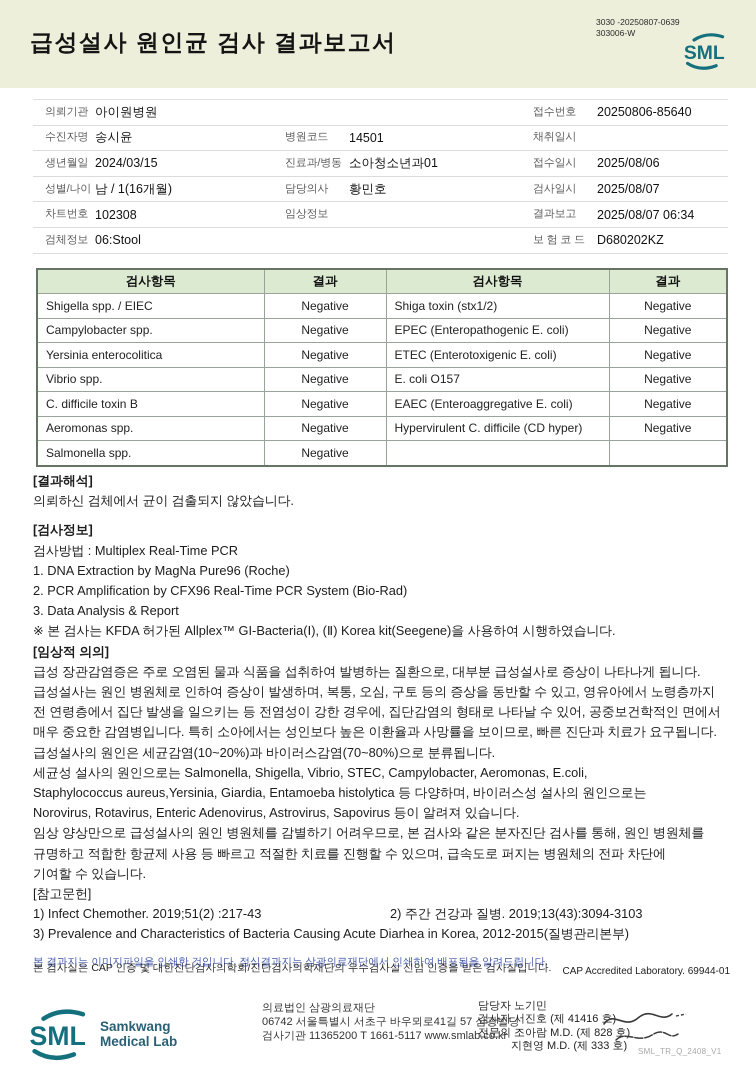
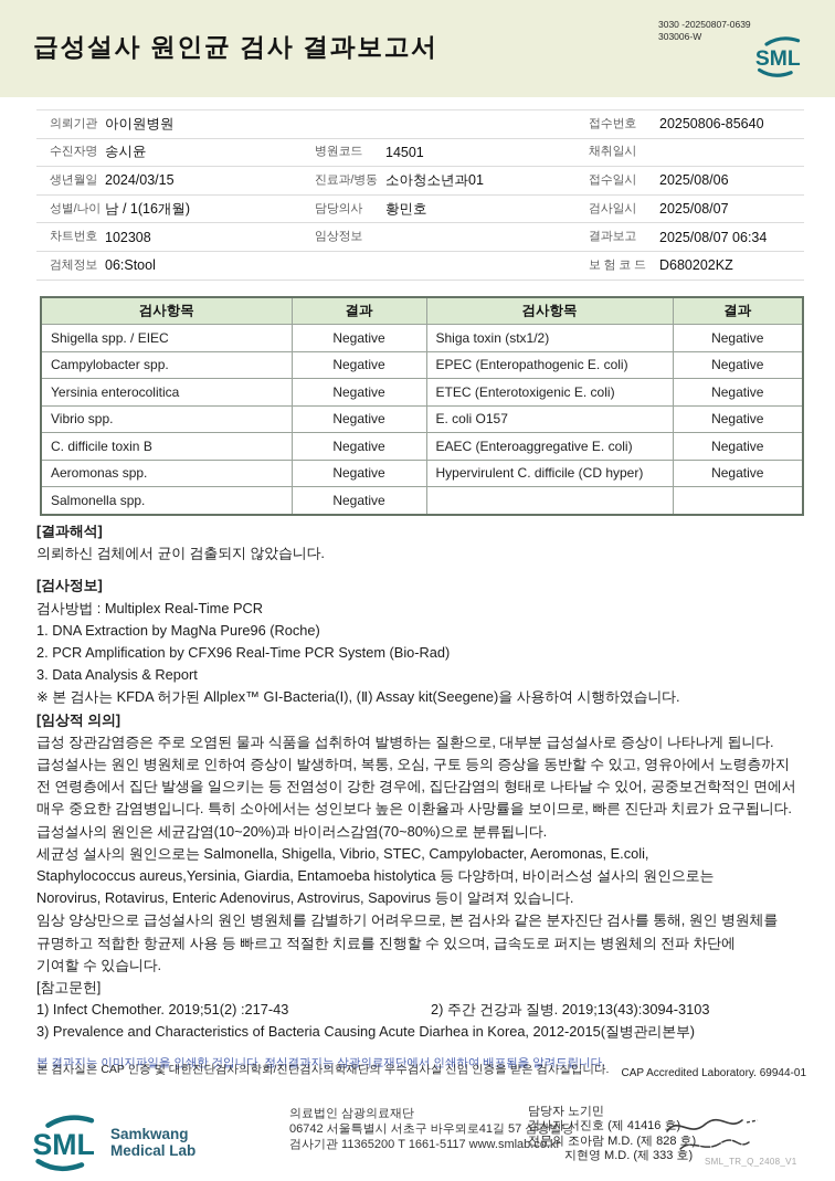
  급성설사 원인균 검사 결과보고서
  3030 -20250807-0639
  303006-W
  SML
  의뢰기관
  아이원병원
  접수번호
  20250806-85640
  수진자명
  송시윤
  병원코드
  14501
  채취일시
  생년월일
  2024/03/15
  진료과/병동
  소아청소년과01
  접수일시
  2025/08/06
  성별/나이
  남 / 1(16개월)
  담당의사
  황민호
  검사일시
  2025/08/07
  차트번호
  102308
  임상정보
  결과보고
  2025/08/07 06:34
  검체정보
  06:Stool
  보 험 코 드
  D680202KZ
  검사항목	결과	검사항목	결과
  Shigella spp. / EIEC	Negative	Shiga toxin (stx1/2)	Negative
  Campylobacter spp.	Negative	EPEC (Enteropathogenic E. coli)	Negative
  Yersinia enterocolitica	Negative	ETEC (Enterotoxigenic E. coli)	Negative
  Vibrio spp.	Negative	E. coli O157	Negative
  C. difficile toxin B	Negative	EAEC (Enteroaggregative E. coli)	Negative
  Aeromonas spp.	Negative	Hypervirulent C. difficile (CD hyper)	Negative
  Salmonella spp.	Negative
  [결과해석]
  의뢰하신 검체에서 균이 검출되지 않았습니다.
  [검사정보]
  검사방법 : Multiplex Real-Time PCR
  1. DNA Extraction by MagNa Pure96 (Roche)
  2. PCR Amplification by CFX96 Real-Time PCR System (Bio-Rad)
  3. Data Analysis & Report
- ※ 본 검사는 KFDA 허가된 Allplex™ GI-Bacteria(Ⅰ), (Ⅱ) Korea kit(Seegene)을 사용하여 시행하였습니다.
+ ※ 본 검사는 KFDA 허가된 Allplex™ GI-Bacteria(Ⅰ), (Ⅱ) Assay kit(Seegene)을 사용하여 시행하였습니다.
  [임상적 의의]
  급성 장관감염증은 주로 오염된 물과 식품을 섭취하여 발병하는 질환으로, 대부분 급성설사로 증상이 나타나게 됩니다.
  급성설사는 원인 병원체로 인하여 증상이 발생하며, 복통, 오심, 구토 등의 증상을 동반할 수 있고, 영유아에서 노령층까지
  전 연령층에서 집단 발생을 일으키는 등 전염성이 강한 경우에, 집단감염의 형태로 나타날 수 있어, 공중보건학적인 면에서
  매우 중요한 감염병입니다. 특히 소아에서는 성인보다 높은 이환율과 사망률을 보이므로, 빠른 진단과 치료가 요구됩니다.
  급성설사의 원인은 세균감염(10~20%)과 바이러스감염(70~80%)으로 분류됩니다.
  세균성 설사의 원인으로는 Salmonella, Shigella, Vibrio, STEC, Campylobacter, Aeromonas, E.coli,
  Staphylococcus aureus,Yersinia, Giardia, Entamoeba histolytica 등 다양하며, 바이러스성 설사의 원인으로는
  Norovirus, Rotavirus, Enteric Adenovirus, Astrovirus, Sapovirus 등이 알려져 있습니다.
  임상 양상만으로 급성설사의 원인 병원체를 감별하기 어려우므로, 본 검사와 같은 분자진단 검사를 통해, 원인 병원체를
  규명하고 적합한 항균제 사용 등 빠르고 적절한 치료를 진행할 수 있으며, 급속도로 퍼지는 병원체의 전파 차단에
  기여할 수 있습니다.
  [참고문헌]
  1) Infect Chemother. 2019;51(2) :217-43
  2) 주간 건강과 질병. 2019;13(43):3094-3103
  3) Prevalence and Characteristics of Bacteria Causing Acute Diarhea in Korea, 2012-2015(질병관리본부)
  본 결과지는 이미지파일을 인쇄한 것입니다. 정식결과지는 삼광의료재단에서 인쇄하여 배포됨을 알려드립니다.
  본 검사실은 CAP 인증 및 대한진단검사의학회/진단검사의학재단의 우수검사실 신임 인증을 받은 검사실입니다.
  CAP Accredited Laboratory. 69944-01
  SML
  Samkwang
  Medical Lab
  의료법인 삼광의료재단
  06742 서울특별시 서초구 바우뫼로41길 57 삼광빌딩
  검사기관 11365200 T 1661-5117 www.smlab.co.kr
  담당자 노기민
  검사자 서진호 (제 41416 호
  전문의 조아람 M.D. (제 828 호)
  지현영 M.D. (제 333 호)
  SML_TR_Q_2408_V1
